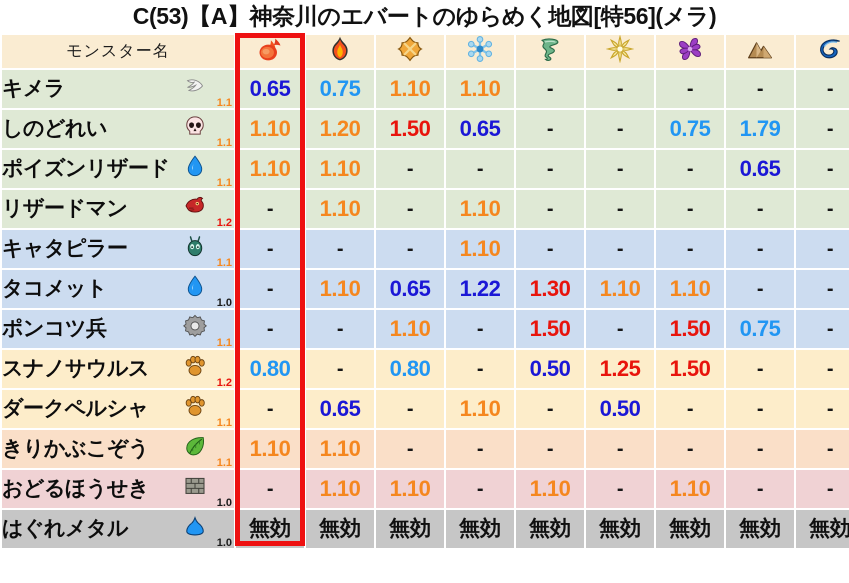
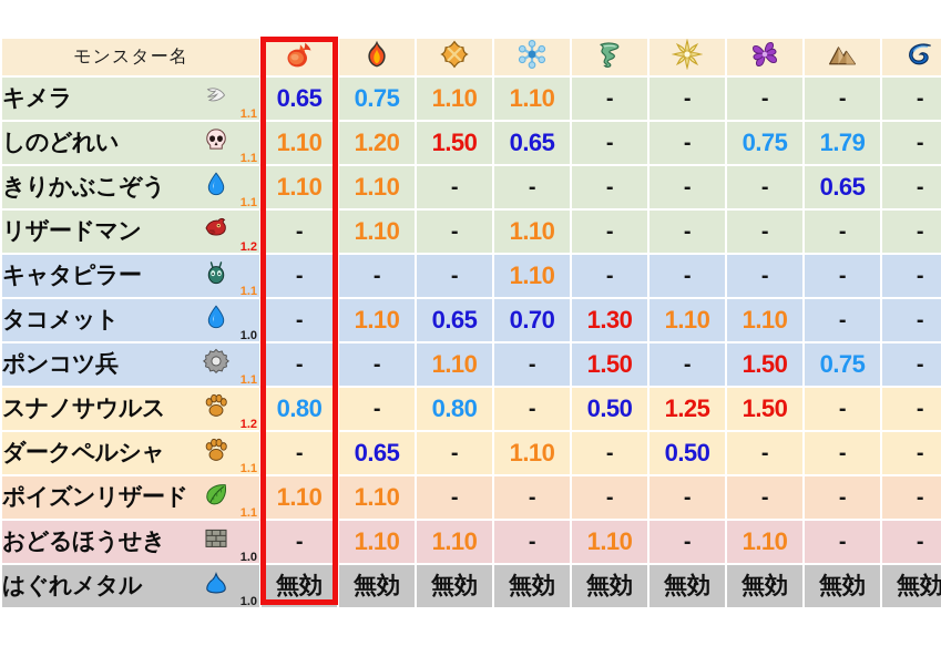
- C(53)【A】神奈川のエバートのゆらめく地図[特56](メラ)
  モンスター名
  キメラ1.1	0.65	0.75	1.10	1.10	-	-	-	-	-
  しのどれい1.1	1.10	1.20	1.50	0.65	-	-	0.75	1.79	-
- ポイズンリザード1.1	1.10	1.10	-	-	-	-	-	0.65	-
+ きりかぶこぞう1.1	1.10	1.10	-	-	-	-	-	0.65	-
  リザードマン1.2	-	1.10	-	1.10	-	-	-	-	-
  キャタピラー1.1	-	-	-	1.10	-	-	-	-	-
- タコメット1.0	-	1.10	0.65	1.22	1.30	1.10	1.10	-	-
+ タコメット1.0	-	1.10	0.65	0.70	1.30	1.10	1.10	-	-
  ポンコツ兵1.1	-	-	1.10	-	1.50	-	1.50	0.75	-
  スナノサウルス1.2	0.80	-	0.80	-	0.50	1.25	1.50	-	-
  ダークペルシャ1.1	-	0.65	-	1.10	-	0.50	-	-	-
- きりかぶこぞう1.1	1.10	1.10	-	-	-	-	-	-	-
+ ポイズンリザード1.1	1.10	1.10	-	-	-	-	-	-	-
  おどるほうせき1.0	-	1.10	1.10	-	1.10	-	1.10	-	-
  はぐれメタル1.0	無効	無効	無効	無効	無効	無効	無効	無効	無効
